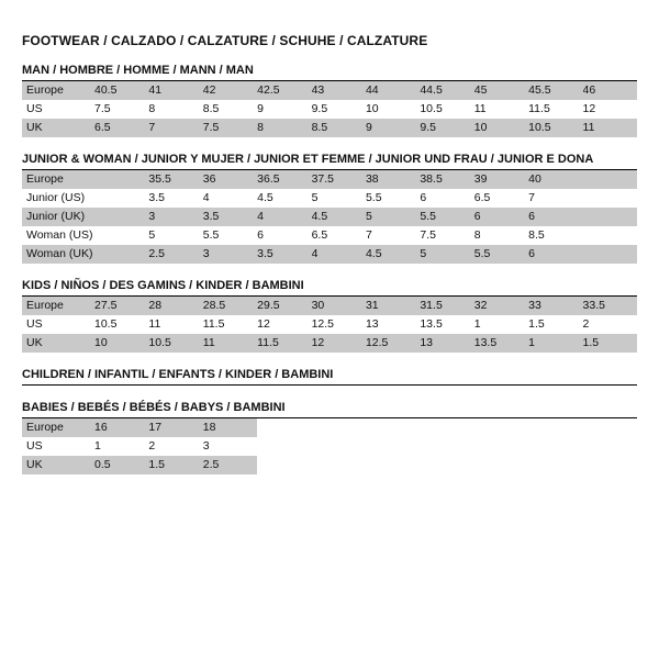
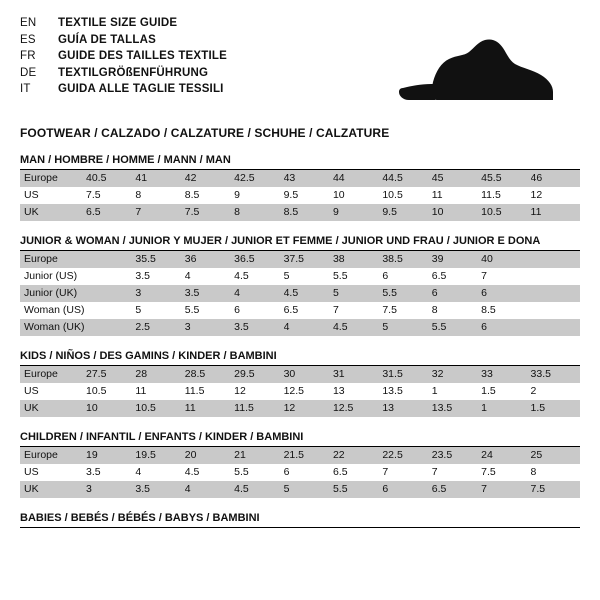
+ EN	TEXTILE SIZE GUIDE
+ ES	GUÍA DE TALLAS
+ FR	GUIDE DES TAILLES TEXTILE
+ DE	TEXTILGRÖßENFÜHRUNG
+ IT	GUIDA ALLE TAGLIE TESSILI
  FOOTWEAR / CALZADO / CALZATURE / SCHUHE / CALZATURE
  MAN / HOMBRE / HOMME / MANN / MAN
  Europe	40.5	41	42	42.5	43	44	44.5	45	45.5	46
  US	7.5	8	8.5	9	9.5	10	10.5	11	11.5	12
  UK	6.5	7	7.5	8	8.5	9	9.5	10	10.5	11
  JUNIOR & WOMAN / JUNIOR Y MUJER / JUNIOR ET FEMME / JUNIOR UND FRAU / JUNIOR E DONA
  Europe		35.5	36	36.5	37.5	38	38.5	39	40
  Junior (US)		3.5	4	4.5	5	5.5	6	6.5	7
  Junior (UK)		3	3.5	4	4.5	5	5.5	6	6
  Woman (US)		5	5.5	6	6.5	7	7.5	8	8.5
  Woman (UK)		2.5	3	3.5	4	4.5	5	5.5	6
  KIDS / NIÑOS / DES GAMINS / KINDER / BAMBINI
  Europe	27.5	28	28.5	29.5	30	31	31.5	32	33	33.5
  US	10.5	11	11.5	12	12.5	13	13.5	1	1.5	2
  UK	10	10.5	11	11.5	12	12.5	13	13.5	1	1.5
  CHILDREN / INFANTIL / ENFANTS / KINDER / BAMBINI
+ Europe	19	19.5	20	21	21.5	22	22.5	23.5	24	25
+ US	3.5	4	4.5	5.5	6	6.5	7	7	7.5	8
+ UK	3	3.5	4	4.5	5	5.5	6	6.5	7	7.5
  BABIES / BEBÉS / BÉBÉS / BABYS / BAMBINI
- Europe	16	17	18
- US	1	2	3
- UK	0.5	1.5	2.5
